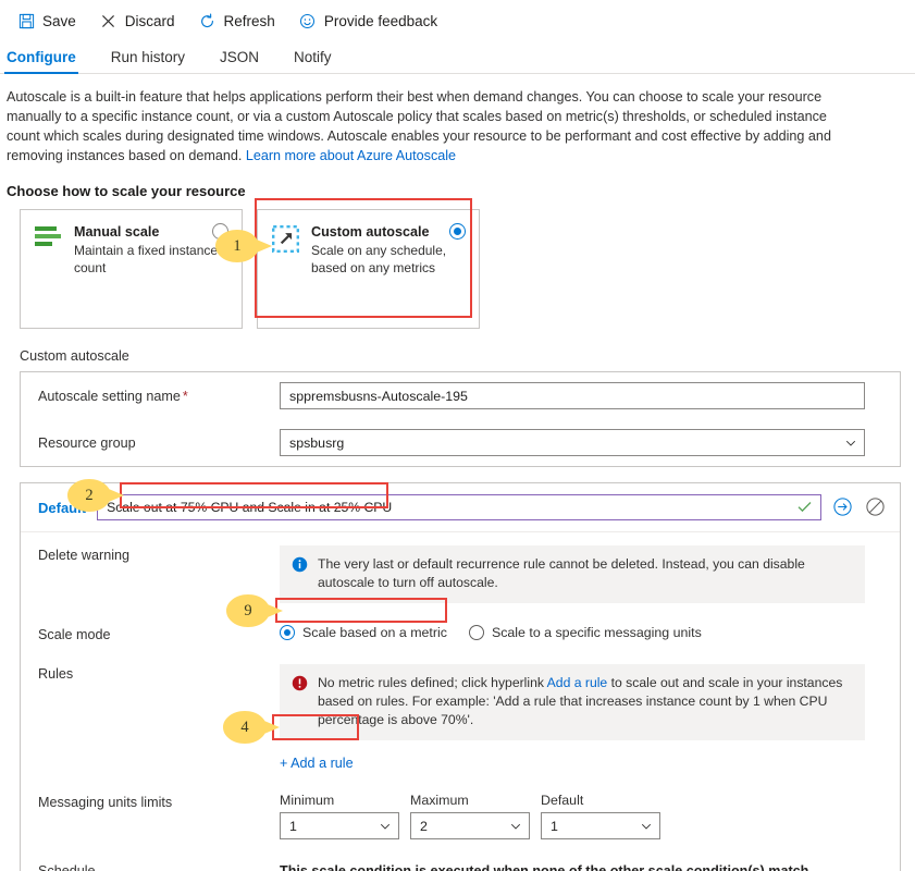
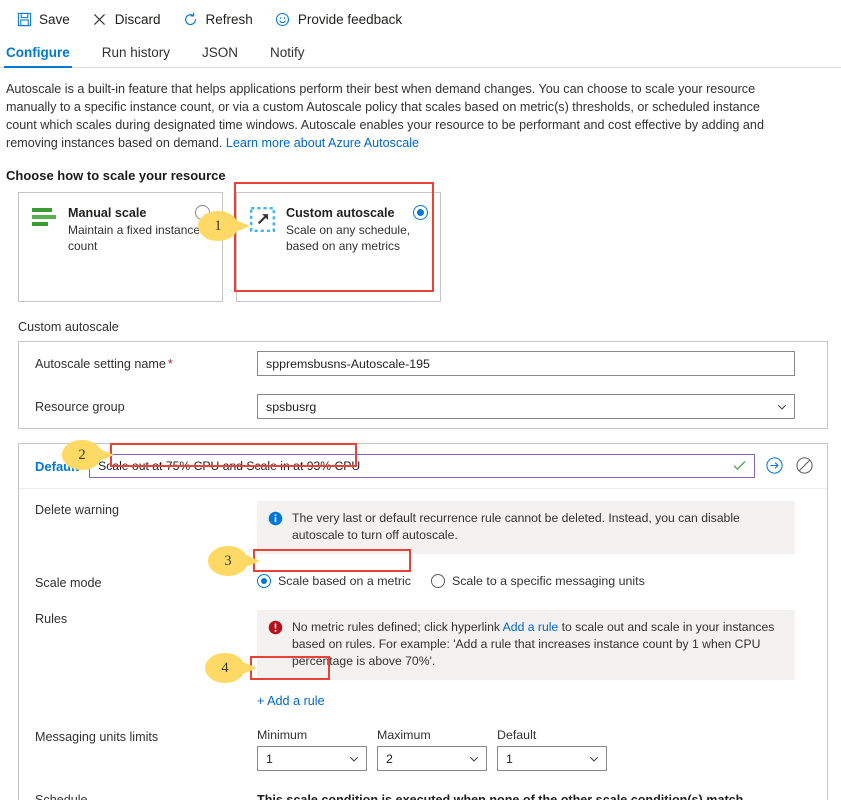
  Save
  Discard
  Refresh
  Provide feedback
  Configure
  Run history
  JSON
  Notify
  Autoscale is a built-in feature that helps applications perform their best when demand changes. You can choose to scale your resource manually to a specific instance count, or via a custom Autoscale policy that scales based on metric(s) thresholds, or scheduled instance count which scales during designated time windows. Autoscale enables your resource to be performant and cost effective by adding and removing instances based on demand. Learn more about Azure Autoscale
  Choose how to scale your resource
  Manual scale
  Maintain a fixed instance count
  Custom autoscale
  Scale on any schedule, based on any metrics
  Custom autoscale
  Autoscale setting name *
  sppremsbusns-Autoscale-195
  Resource group
  spsbusrg
  Defau
- Scale out at 75% CPU and Scale in at 25% CPU
+ Scale out at 75% CPU and Scale in at 93% CPU
  Delete warning
  The very last or default recurrence rule cannot be deleted. Instead, you can disable autoscale to turn off autoscale.
  Scale mode
  Scale based on a metric
  Scale to a specific messaging units
  Rules
  No metric rules defined; click hyperlink Add a rule to scale out and scale in your instances based on rules. For example: 'Add a rule that increases instance count by 1 when CPU percentage is above 70%'.
  + Add a rule
  Messaging units limits
  Minimum
  1
  Maximum
  2
  Default
  1
  1
  2
- 9
+ 3
  4
